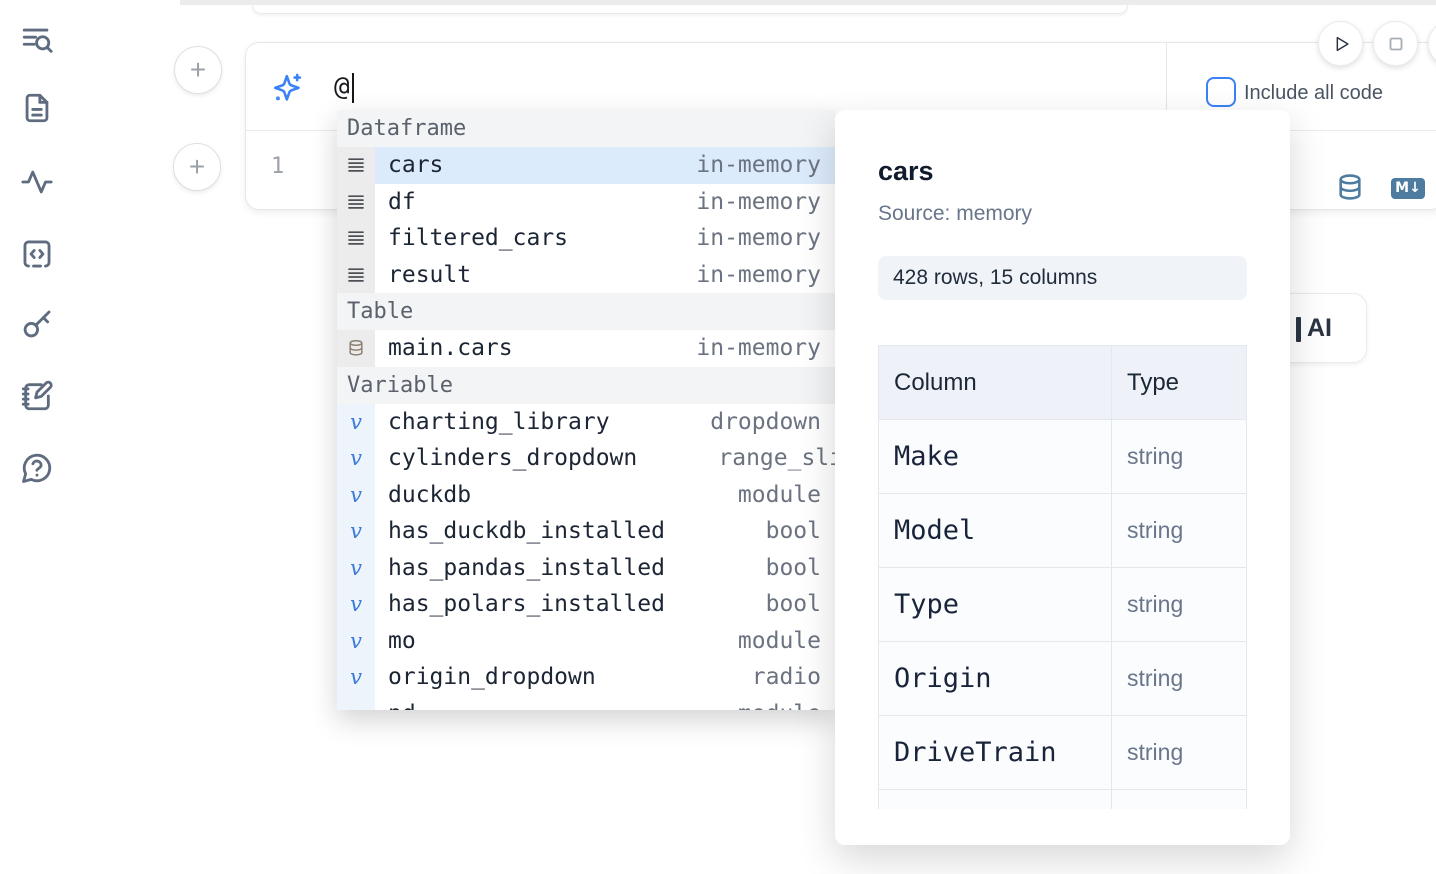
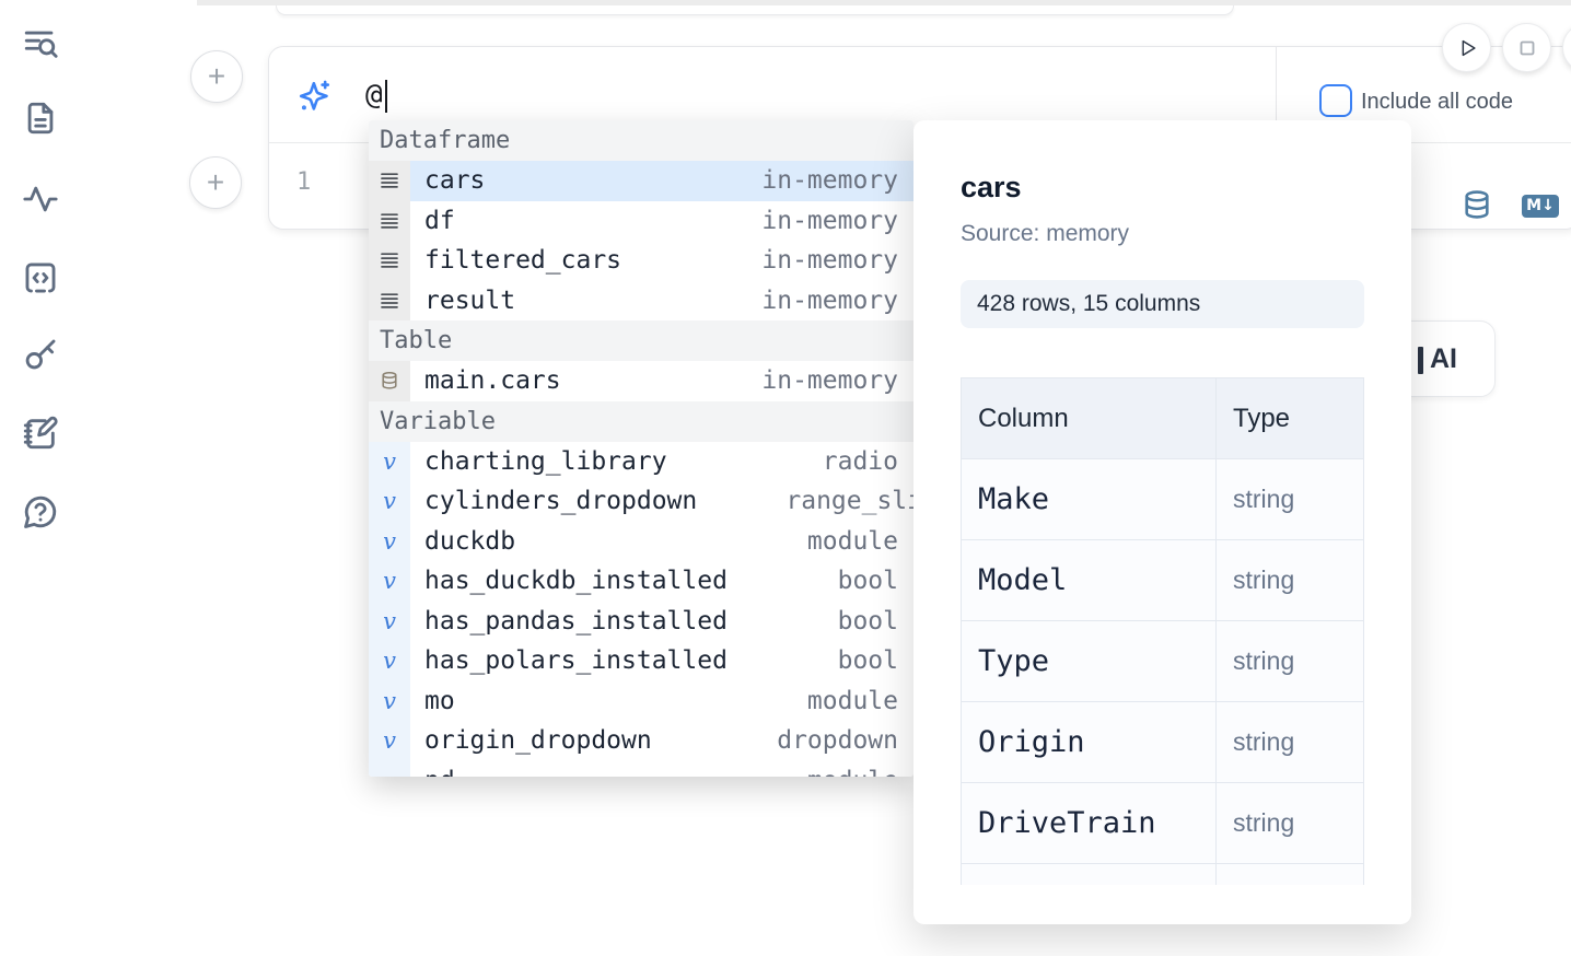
  +
  +
  @
  Include all code
  1
  M↓
  AI
  Dataframe
  cars
  in-memory
  df
  in-memory
  filtered_cars
  in-memory
  result
  in-memory
  Table
  main.cars
  in-memory
  Variable
  v
  charting_library
- dropdown
+ radio
  v
  cylinders_dropdown
  range_sl
  v
  duckdb
  module
  v
  has_duckdb_installed
  bool
  v
  has_pandas_installed
  bool
  v
  has_polars_installed
  bool
  v
  mo
  module
  v
  origin_dropdown
- radio
+ dropdown
  cars
  Source: memory
  428 rows, 15 columns
  Column	Type
  Make	string
  Model	string
  Type	string
  Origin	string
  DriveTrain	string
